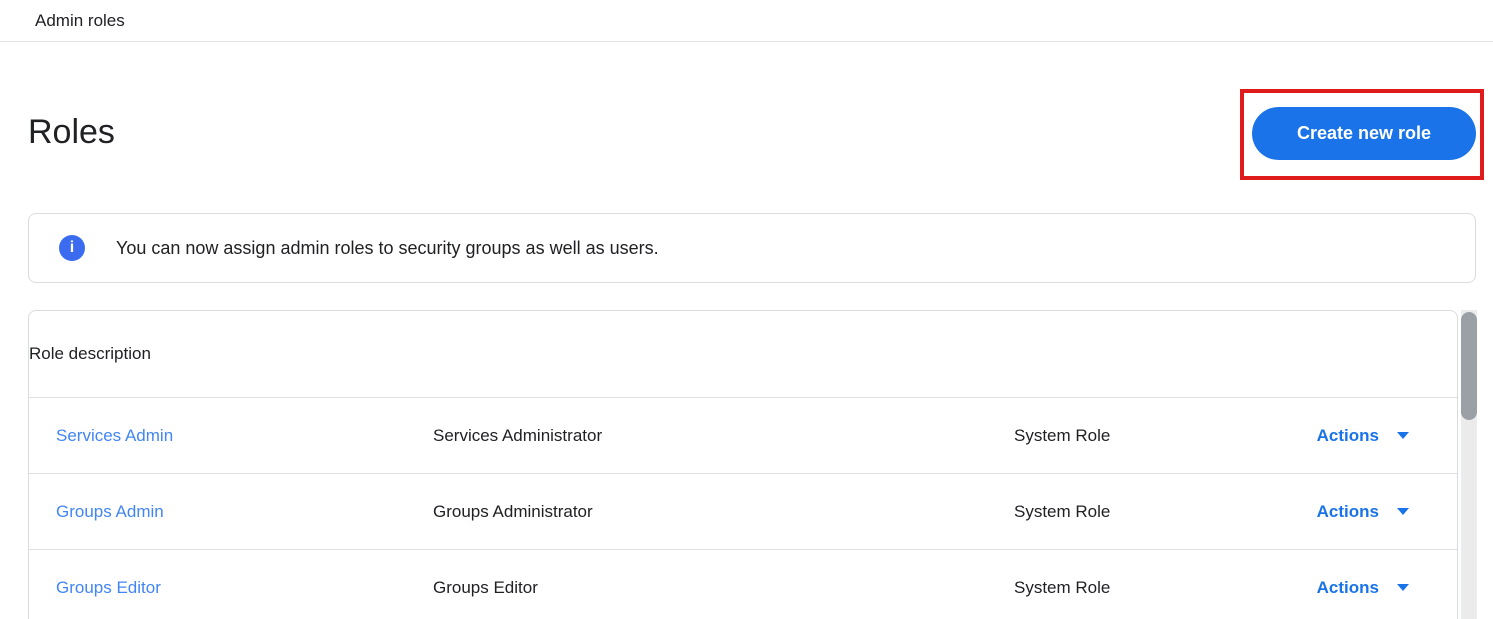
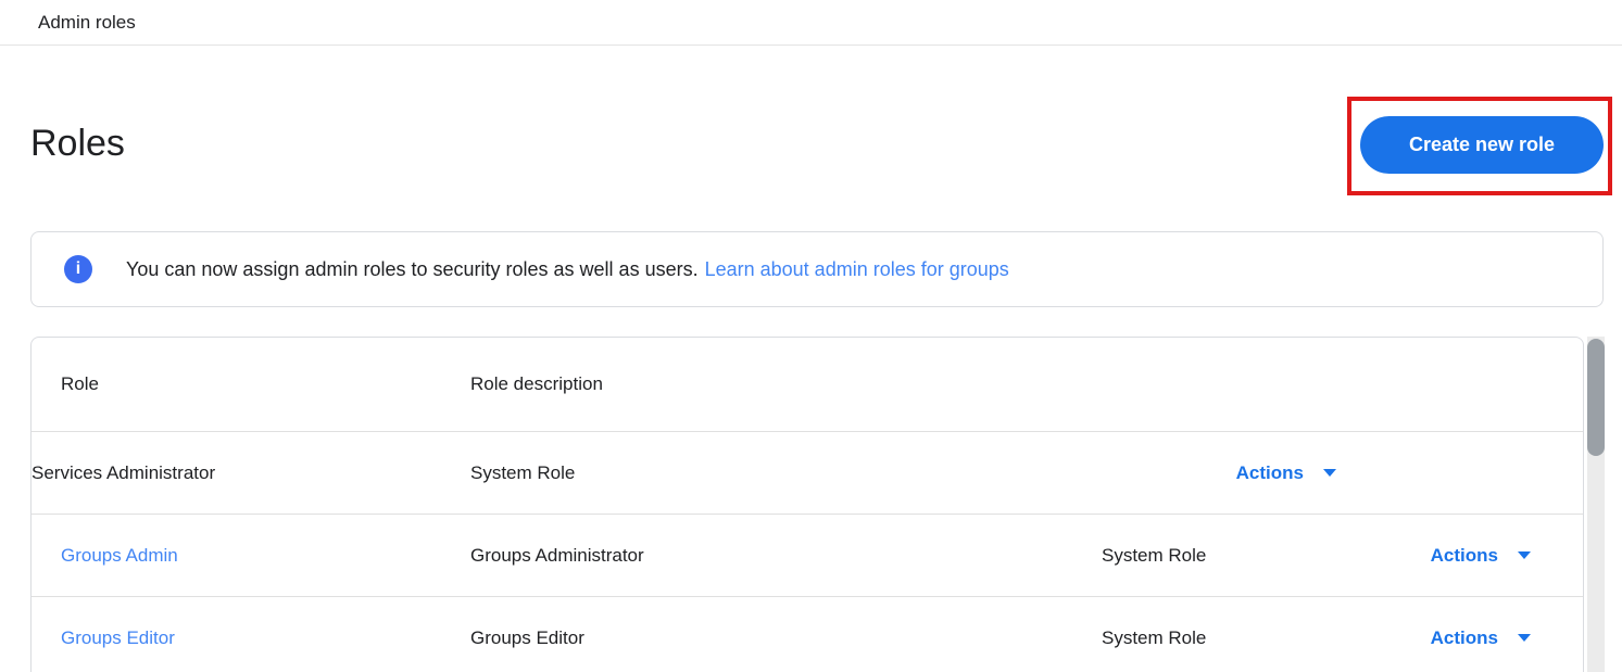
  Admin roles
  Roles
  Create new role
  i
- You can now assign admin roles to security groups as well as users.
+ You can now assign admin roles to security roles as well as users.
+ Learn about admin roles for groups
+ Role
  Role description
- Services Admin
  Services Administrator
  System Role
  Actions
  Groups Admin
  Groups Administrator
  System Role
  Actions
  Groups Editor
  Groups Editor
  System Role
  Actions
